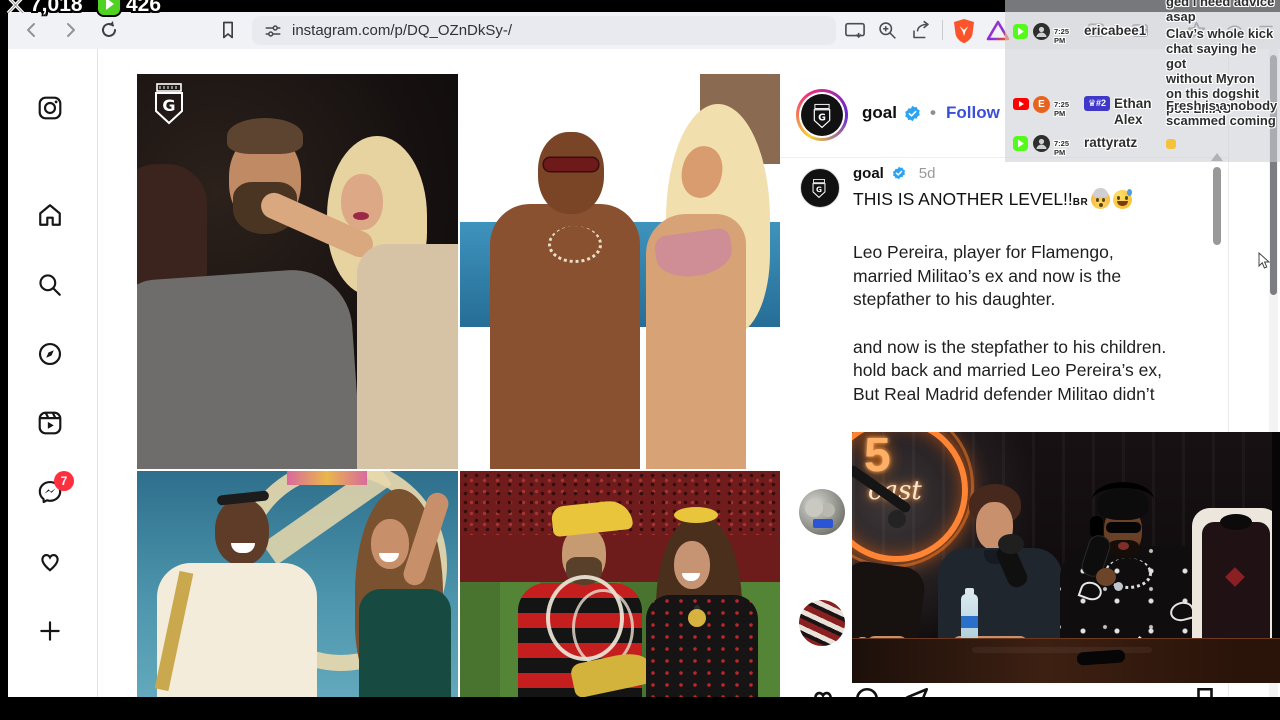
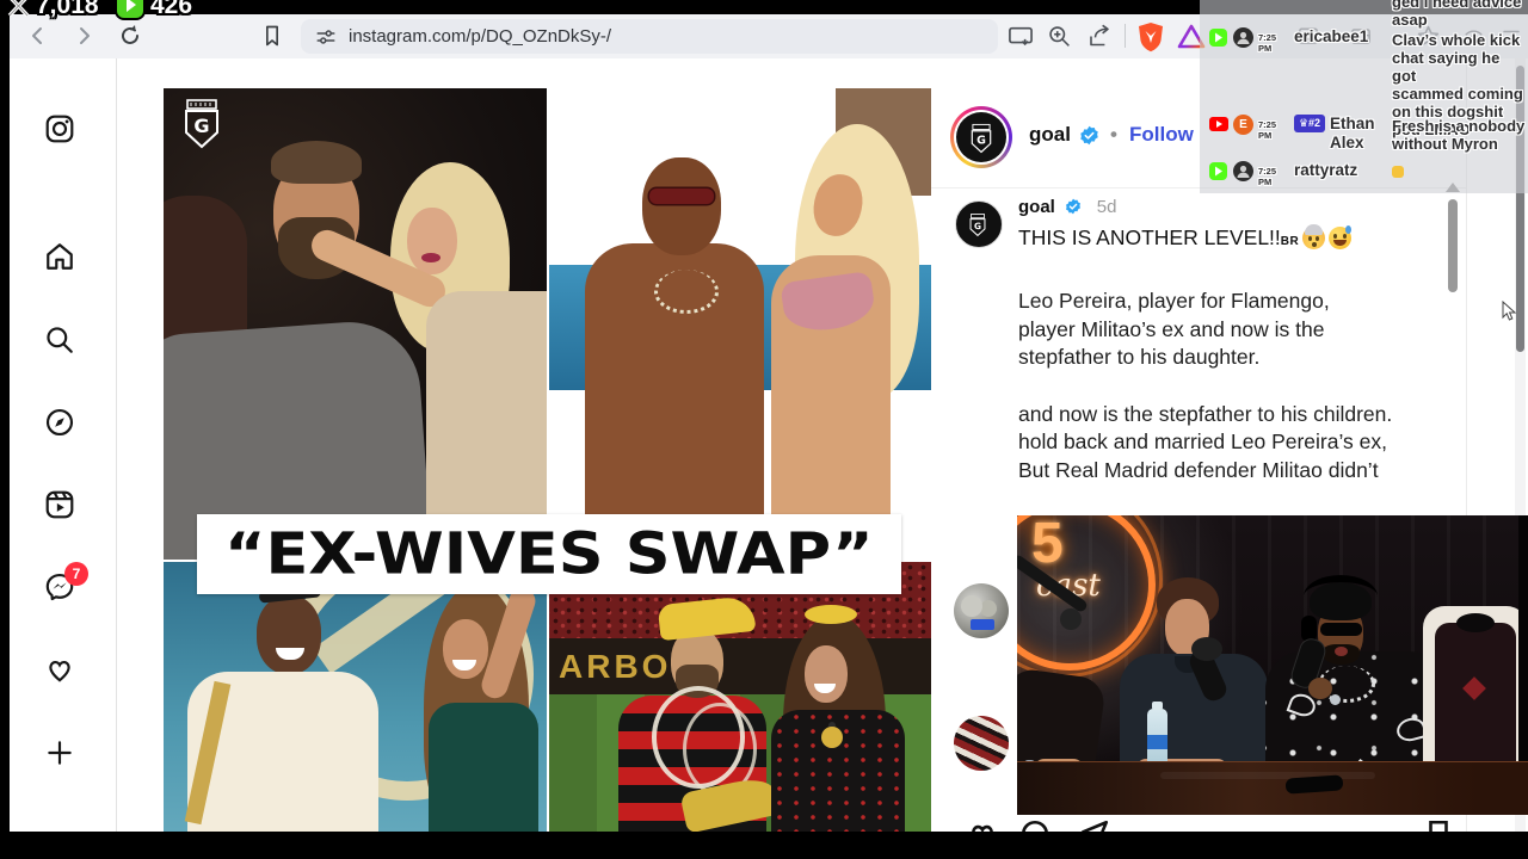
  instagram.com/p/DQ_OZnDkSy-/
  7
  G
+ ARBO
+ “EX-WIVES SWAP”
  G
  goal
  •
  Follow
  G
  goal 5d
  THIS IS ANOTHER LEVEL!!BR
  Leo Pereira, player for Flamengo,
- married Militao’s ex and now is the
+ player Militao’s ex and now is the
  stepfather to his daughter.
  and now is the stepfather to his children.
  hold back and married Leo Pereira’s ex,
  But Real Madrid defender Militao didn’t
  5
  ged i need advice
  asap
  7:25 PM
  ericabee1
  Clav’s whole kick
  chat saying he got
- without Myron
+ scammed coming
  on this dogshit
  pod LMAO
  E
  7:25 PM
  ♛#2
  Ethan Alex
  Fresh is a nobody
- scammed coming
+ without Myron
  7:25 PM
  rattyratz
  7,018
  426
